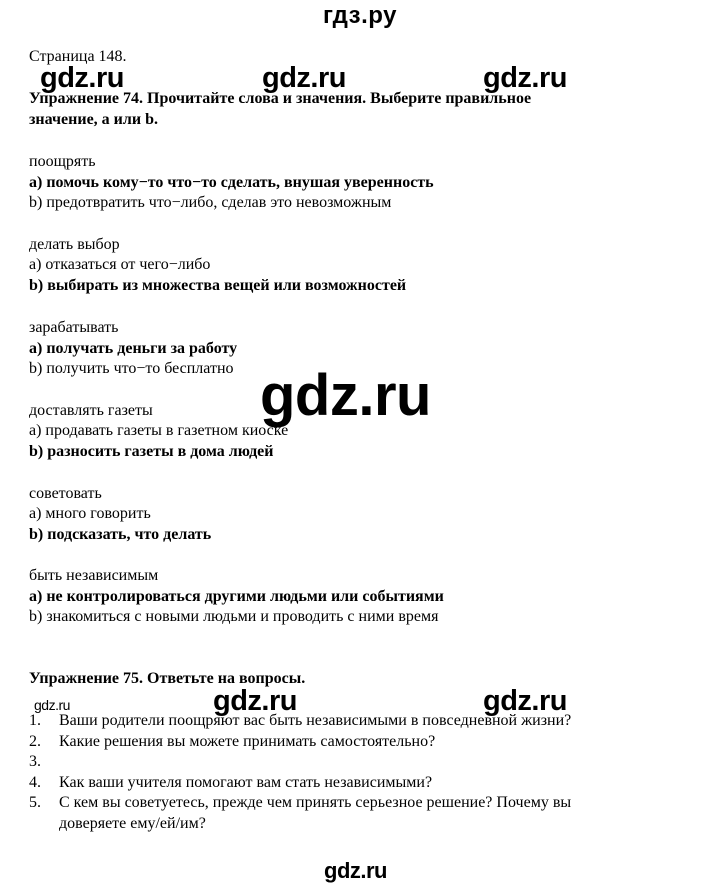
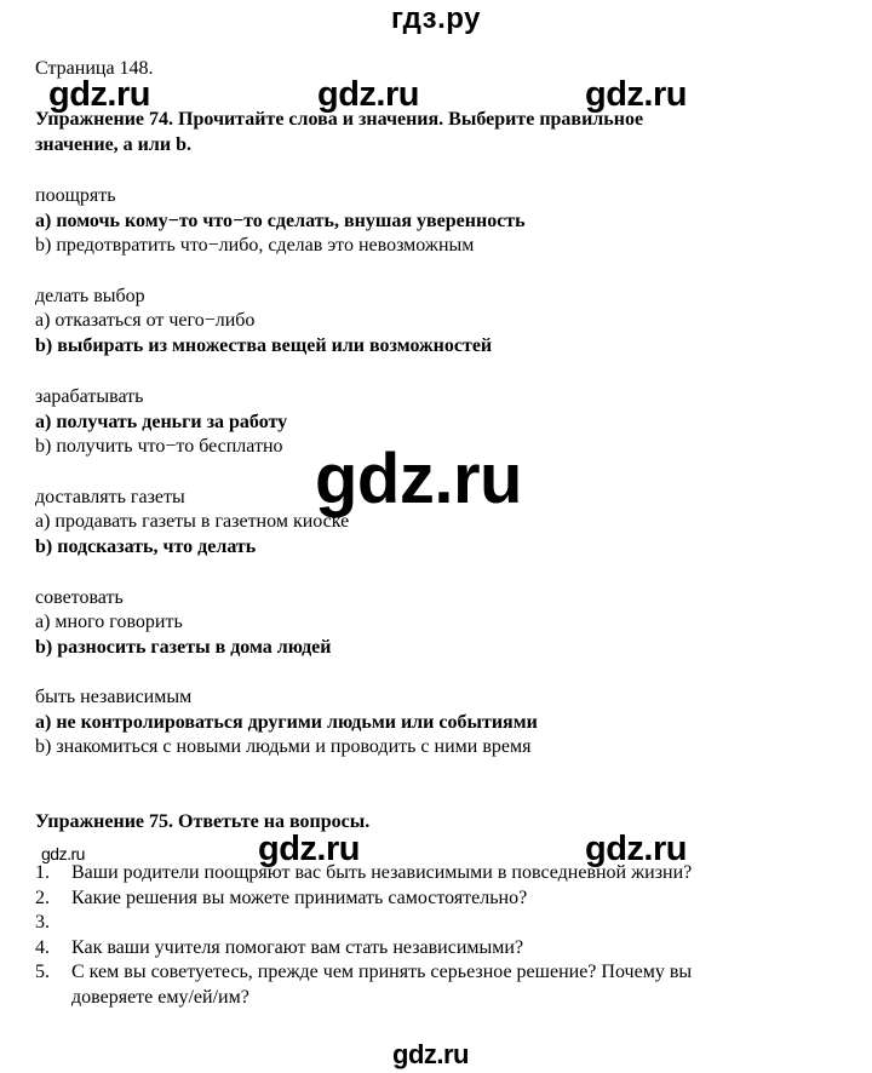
  гдз.ру
  Страница 148.
  Упражнение 74. Прочитайте слова и значения. Выберите правильное
  значение, a или b.
  поощрять
  a) помочь кому−то что−то сделать, внушая уверенность
  b) предотвратить что−либо, сделав это невозможным
  делать выбор
  a) отказаться от чего−либо
  b) выбирать из множества вещей или возможностей
  зарабатывать
  a) получать деньги за работу
  b) получить что−то бесплатно
  доставлять газеты
  a) продавать газеты в газетном киоске
- b) разносить газеты в дома людей
+ b) подсказать, что делать
  советовать
  a) много говорить
- b) подсказать, что делать
+ b) разносить газеты в дома людей
  быть независимым
  a) не контролироваться другими людьми или событиями
  b) знакомиться с новыми людьми и проводить с ними время
  Упражнение 75. Ответьте на вопросы.
  1.
  Ваши родители поощряют вас быть независимыми в повседневной жизни?
  2.
  Какие решения вы можете принимать самостоятельно?
  3.
  4.
  Как ваши учителя помогают вам стать независимыми?
  5.
  С кем вы советуетесь, прежде чем принять серьезное решение? Почему вы
  доверяете ему/ей/им?
  gdz.ru
  gdz.ru
  gdz.ru
  gdz.ru
  gdz.ru
  gdz.ru
  gdz.ru
  gdz.ru
